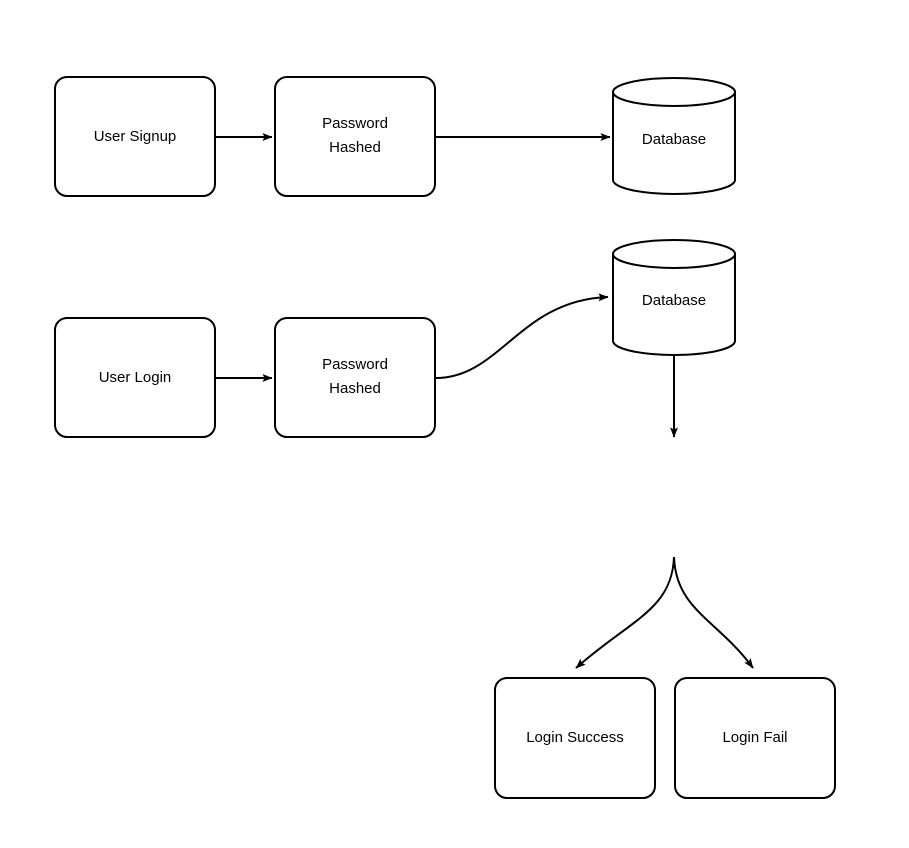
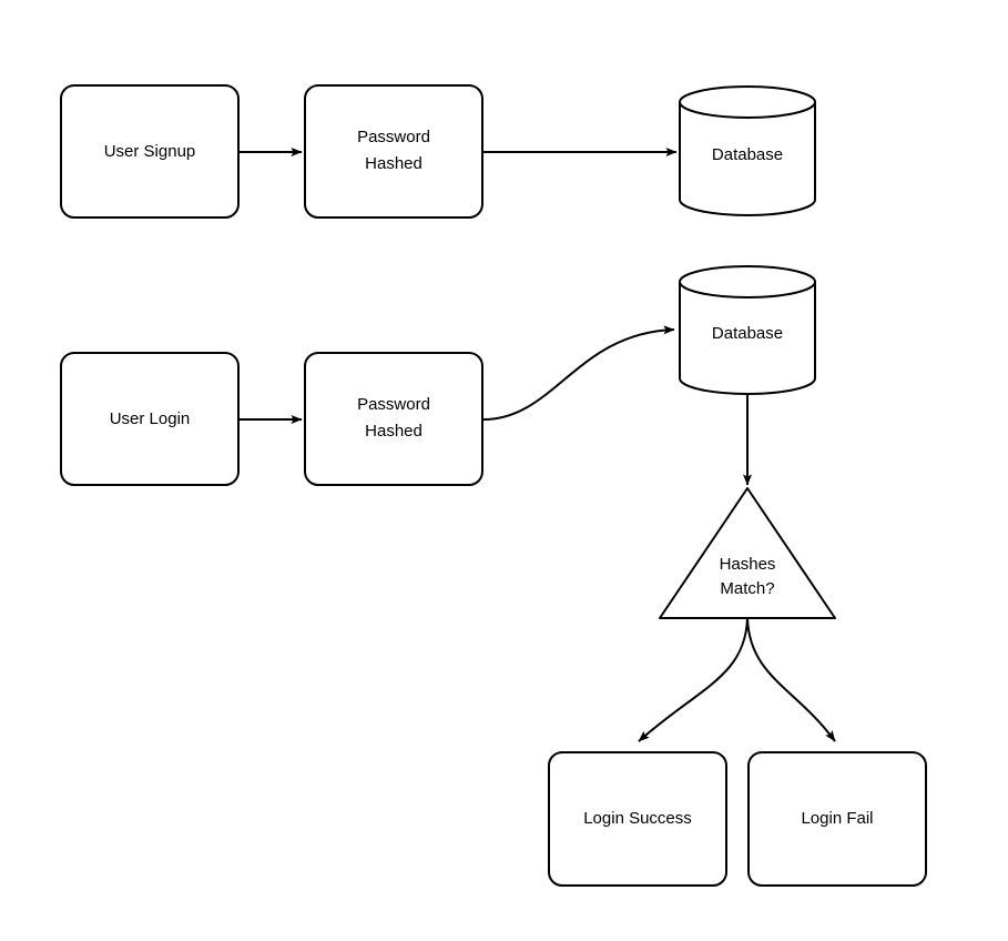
  User Signup
  Password
  Hashed
  Database
  User Login
  Password
  Hashed
  Database
+ Hashes
+ Match?
  Login Success
  Login Fail
